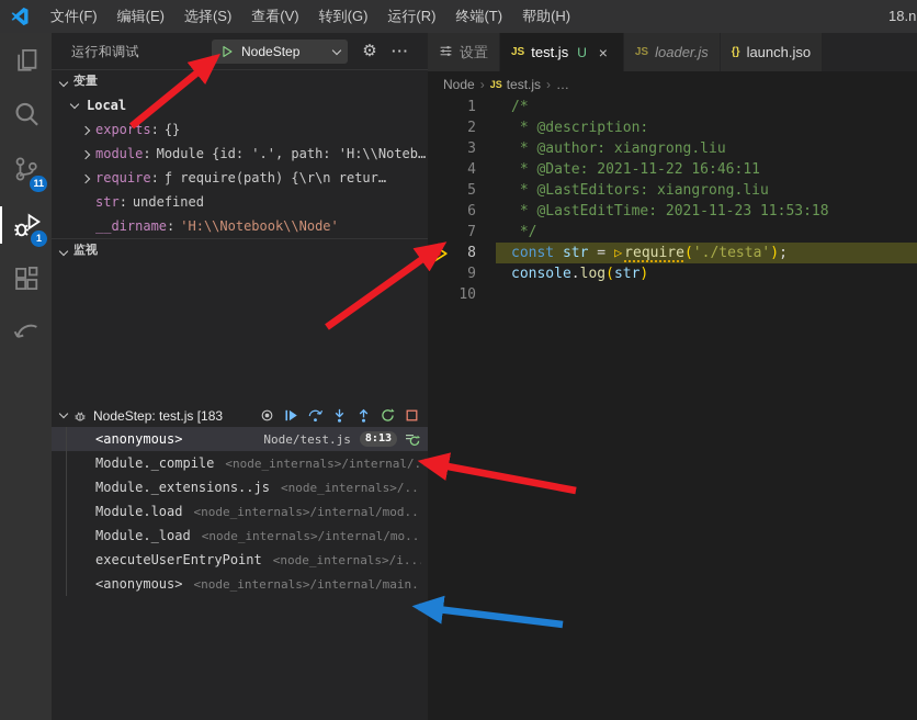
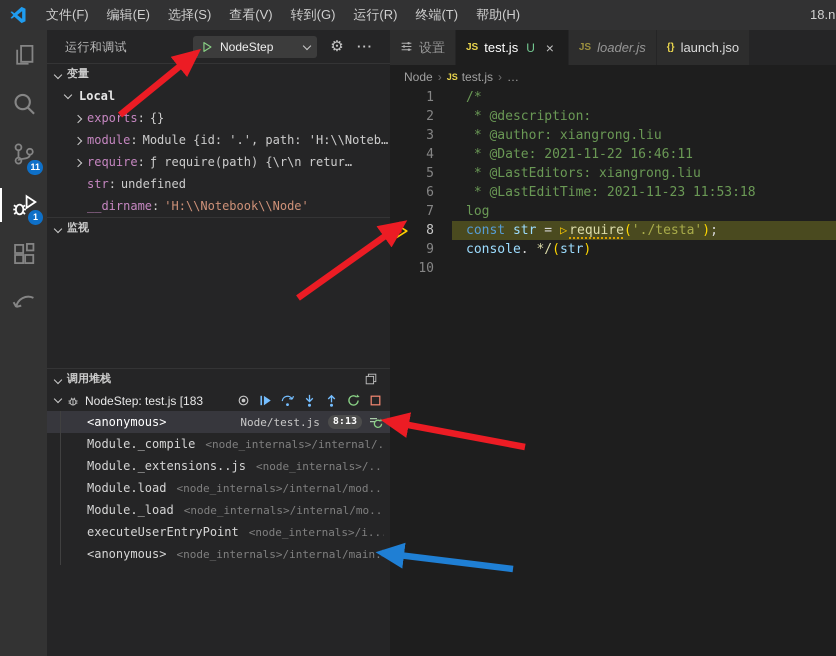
  文件(F)
  编辑(E)
  选择(S)
  查看(V)
  转到(G)
  运行(R)
  终端(T)
  帮助(H)
  18.n
  11
  1
  运行和调试
  NodeStep
  ⚙
  ···
  变量
  Local
  exports
  :
  {}
  module
  :
  Module {id: '.', path: 'H:\\Noteb…
  require
  :
  ƒ require(path) {\r\n retur…
  str
  :
  undefined
  __dirname
  :
  'H:\\Notebook\\Node'
  监视
+ 调用堆栈
  NodeStep: test.js [183
  <anonymous>
  Node/test.js
  8:13
  Module._compile
  <node_internals>/internal/.
  Module._extensions..js
  <node_internals>/..
  Module.load
  <node_internals>/internal/mod..
  Module._load
  <node_internals>/internal/mo..
  executeUserEntryPoint
  <node_internals>/i..
  <anonymous>
  <node_internals>/internal/main.
  设置
  JS
  test.js
  U
  ×
  JS
  loader.js
  {}
  launch.jso
  Node
  ›
  JS
  test.js
  ›
  …
  1
  /*
  2
  * @description:
  3
  * @author: xiangrong.liu
  4
  * @Date: 2021-11-22 16:46:11
  5
  * @LastEditors: xiangrong.liu
  6
  * @LastEditTime: 2021-11-23 11:53:18
  7
- */
+ log
  8
  const str = ▷ require('./testa');
  9
- console.log(str)
+ console. */(str)
  10
